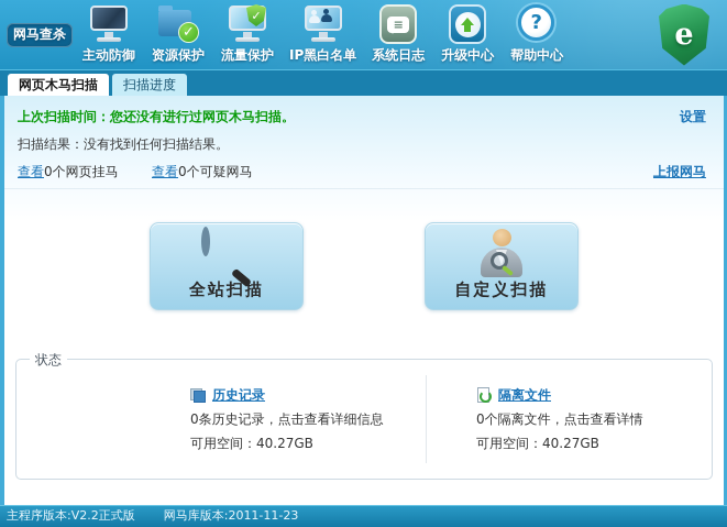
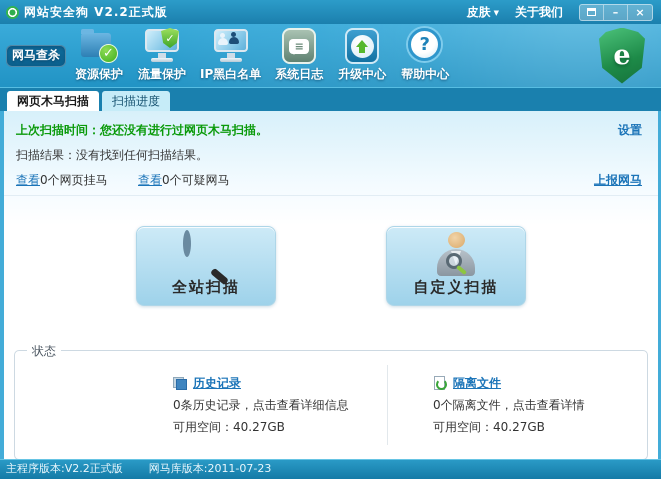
+ 网站安全狗 V2.2正式版
+ 皮肤
+ ▼
+ 关于我们
+ –
+ ×
  网马查杀
- 主动防御
  ✓
  资源保护
  ✓
  流量保护
  IP黑白名单
  ≡
  系统日志
  升级中心
  ?
  帮助中心
  e
  网页木马扫描
  扫描进度
  上次扫描时间：您还没有进行过网页木马扫描。
  设置
  扫描结果：没有找到任何扫描结果。
  查看0个网页挂马
  查看0个可疑网马
  上报网马
  全站扫描
  自定义扫描
  状态
  历史记录
  0条历史记录，点击查看详细信息
  可用空间：40.27GB
  隔离文件
  0个隔离文件，点击查看详情
  可用空间：40.27GB
  主程序版本:V2.2正式版
- 网马库版本:2011-11-23
+ 网马库版本:2011-07-23
